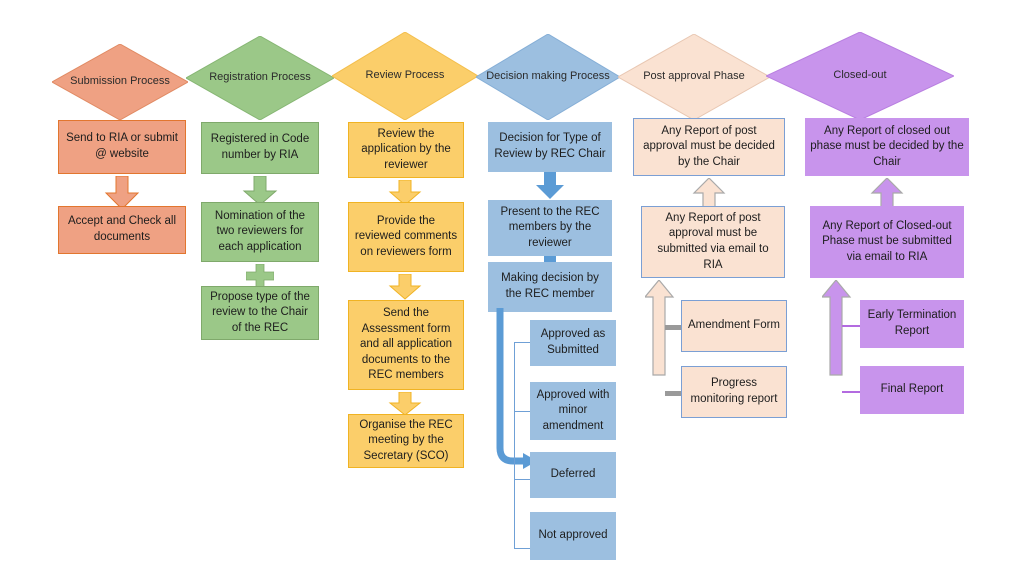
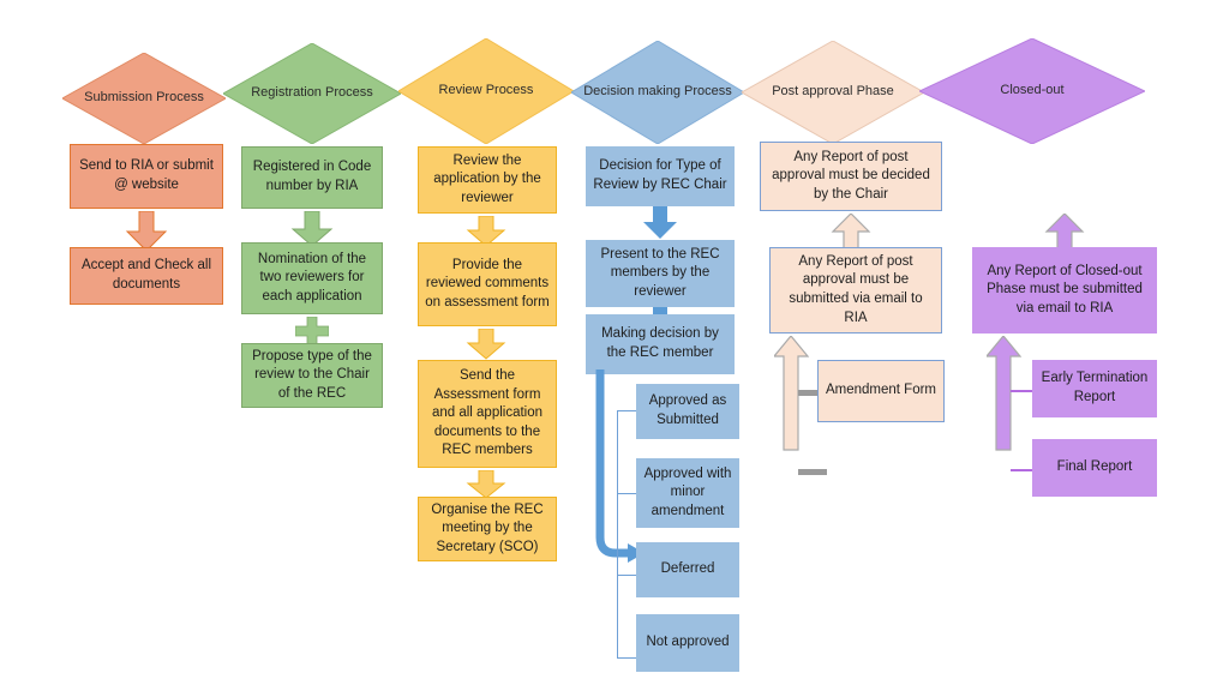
  Submission Process
  Registration Process
  Review Process
  Decision making Process
  Post approval Phase
  Closed-out
  Send to RIA or submit @ website
  Accept and Check all documents
  Registered in Code number by RIA
  Nomination of the two reviewers for each application
  Propose type of the review to the Chair of the REC
  Review the application by the reviewer
- Provide the reviewed comments on reviewers form
+ Provide the reviewed comments on assessment form
  Send the Assessment form and all application documents to the REC members
  Organise the REC meeting by the Secretary (SCO)
  Decision for Type of Review by REC Chair
  Present to the REC members by the reviewer
  Making decision by the REC member
  Approved as Submitted
  Approved with minor amendment
  Deferred
  Not approved
  Any Report of post approval must be decided by the Chair
  Any Report of post approval must be submitted via email to RIA
  Amendment Form
- Progress monitoring report
- Any Report of closed out phase must be decided by the Chair
  Any Report of Closed-out Phase must be submitted via email to RIA
  Early Termination Report
  Final Report
